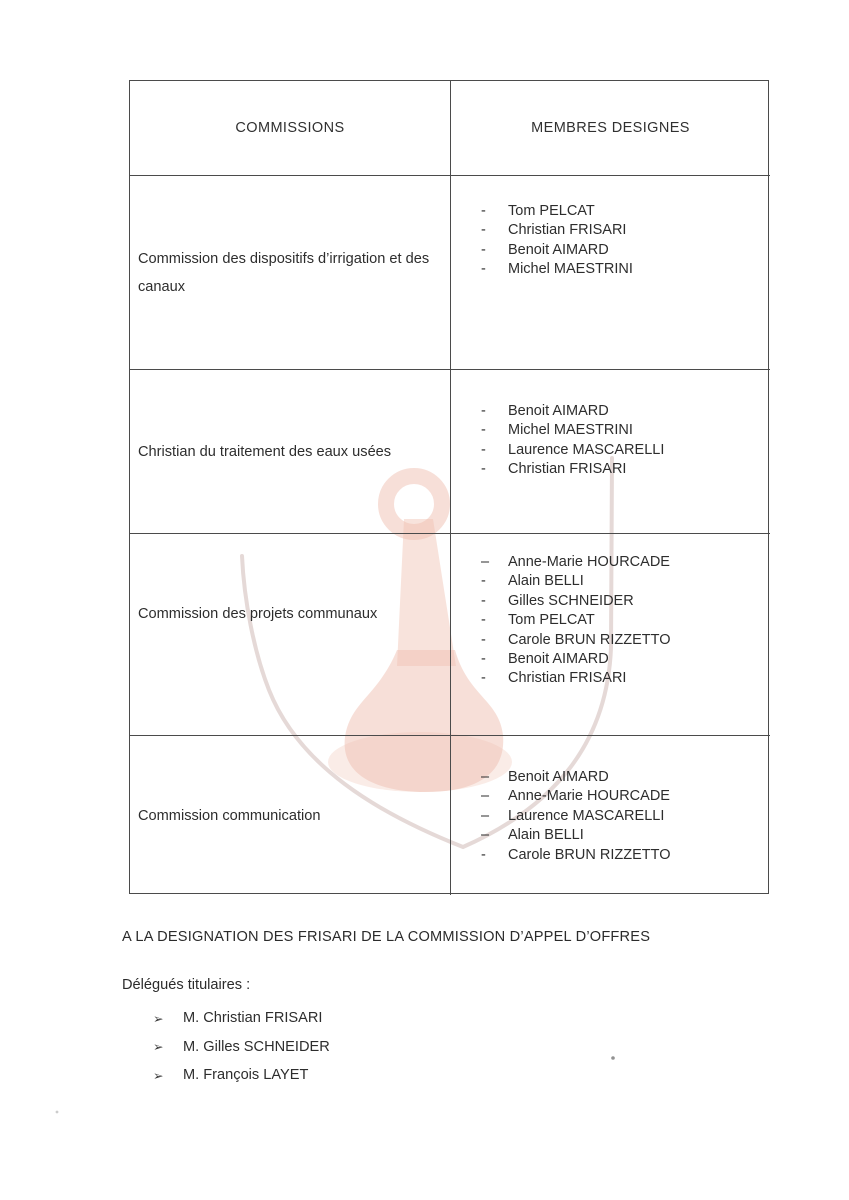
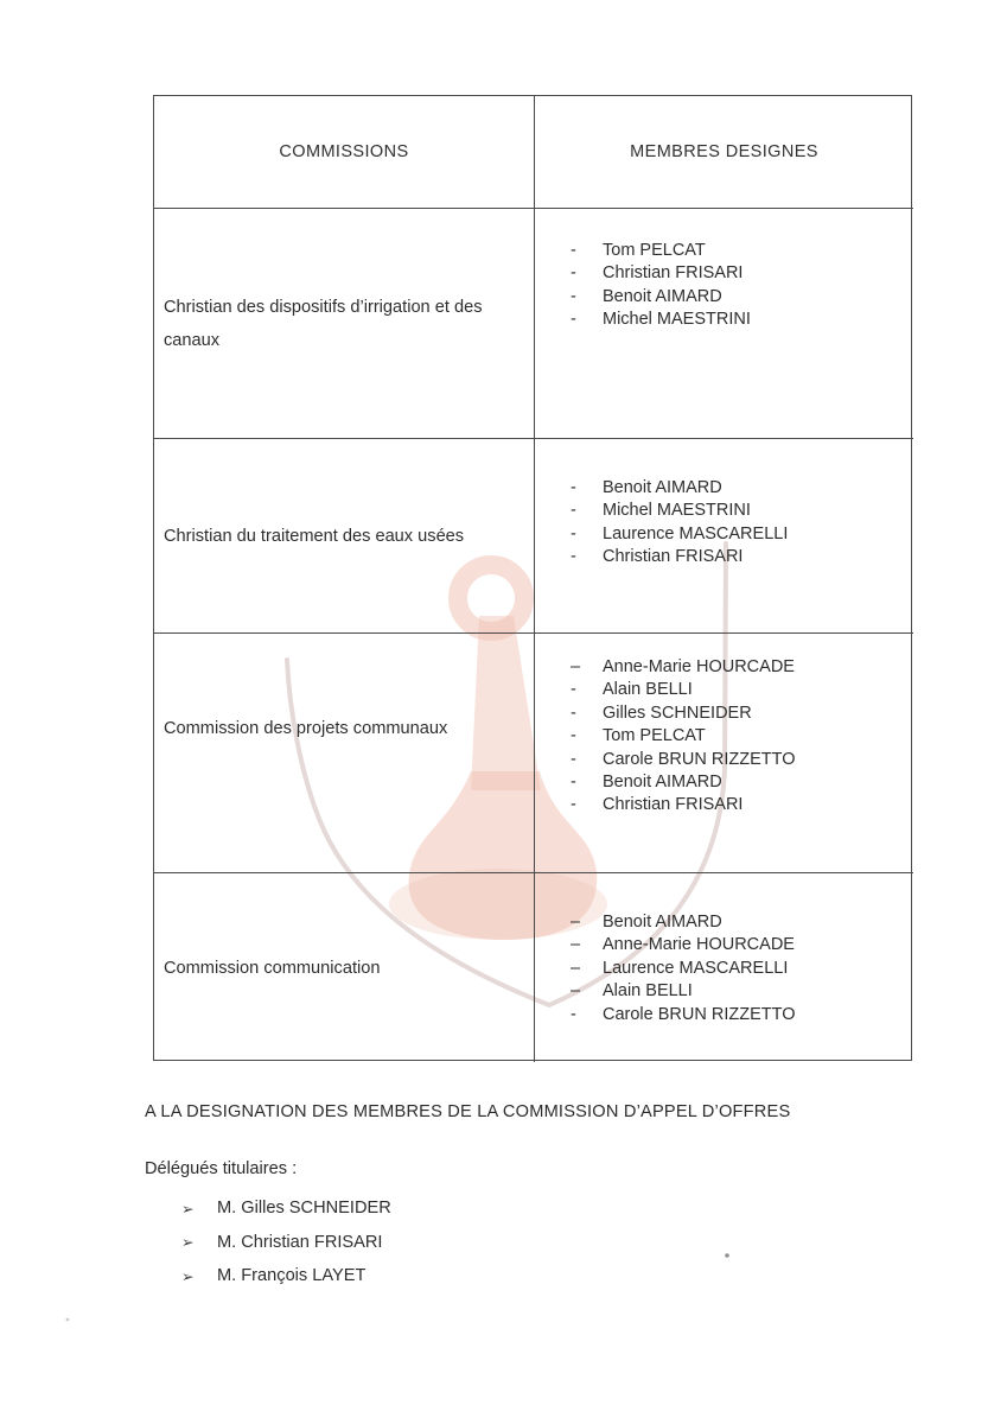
  COMMISSIONS
  MEMBRES DESIGNES
- Commission des dispositifs d’irrigation et des canaux
+ Christian des dispositifs d’irrigation et des canaux
  -
  Tom PELCAT
  -
  Christian FRISARI
  -
  Benoit AIMARD
  -
  Michel MAESTRINI
  Christian du traitement des eaux usées
  -
  Benoit AIMARD
  -
  Michel MAESTRINI
  -
  Laurence MASCARELLI
  -
  Christian FRISARI
  Commission des projets communaux
  –
  Anne-Marie HOURCADE
  -
  Alain BELLI
  -
  Gilles SCHNEIDER
  -
  Tom PELCAT
  -
  Carole BRUN RIZZETTO
  -
  Benoit AIMARD
  -
  Christian FRISARI
  Commission communication
  –
  Benoit AIMARD
  –
  Anne-Marie HOURCADE
  –
  Laurence MASCARELLI
  –
  Alain BELLI
  -
  Carole BRUN RIZZETTO
- A LA DESIGNATION DES FRISARI DE LA COMMISSION D’APPEL D’OFFRES
+ A LA DESIGNATION DES MEMBRES DE LA COMMISSION D’APPEL D’OFFRES
  Délégués titulaires :
  ➢
- M. Christian FRISARI
+ M. Gilles SCHNEIDER
  ➢
- M. Gilles SCHNEIDER
+ M. Christian FRISARI
  ➢
  M. François LAYET
